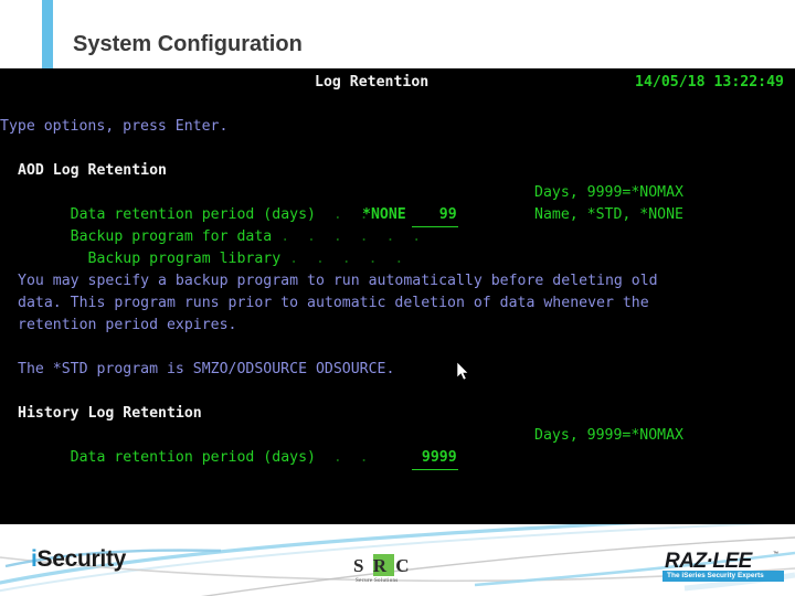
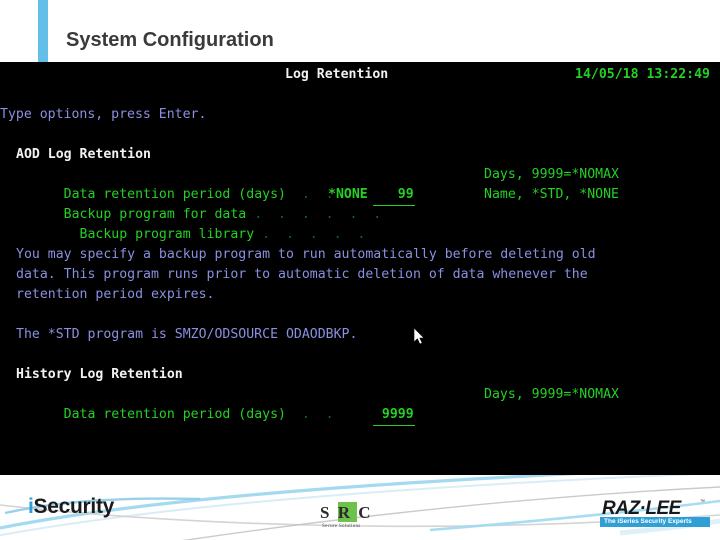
  System Configuration
  Log Retention
  14/05/18 13:22:49
  Type options, press Enter.
  AOD Log Retention
  Data retention period (days) . .
  99
  Days, 9999=*NOMAX
  Backup program for data . . . . . .
  *NONE
  Name, *STD, *NONE
  Backup program library . . . . .
  You may specify a backup program to run automatically before deleting old
  data. This program runs prior to automatic deletion of data whenever the
  retention period expires.
- The *STD program is SMZO/ODSOURCE ODSOURCE.
+ The *STD program is SMZO/ODSOURCE ODAODBKP.
  History Log Retention
  Data retention period (days) . .
  9999
  Days, 9999=*NOMAX
  iSecurity
  S R C
  RAZ·LEE
